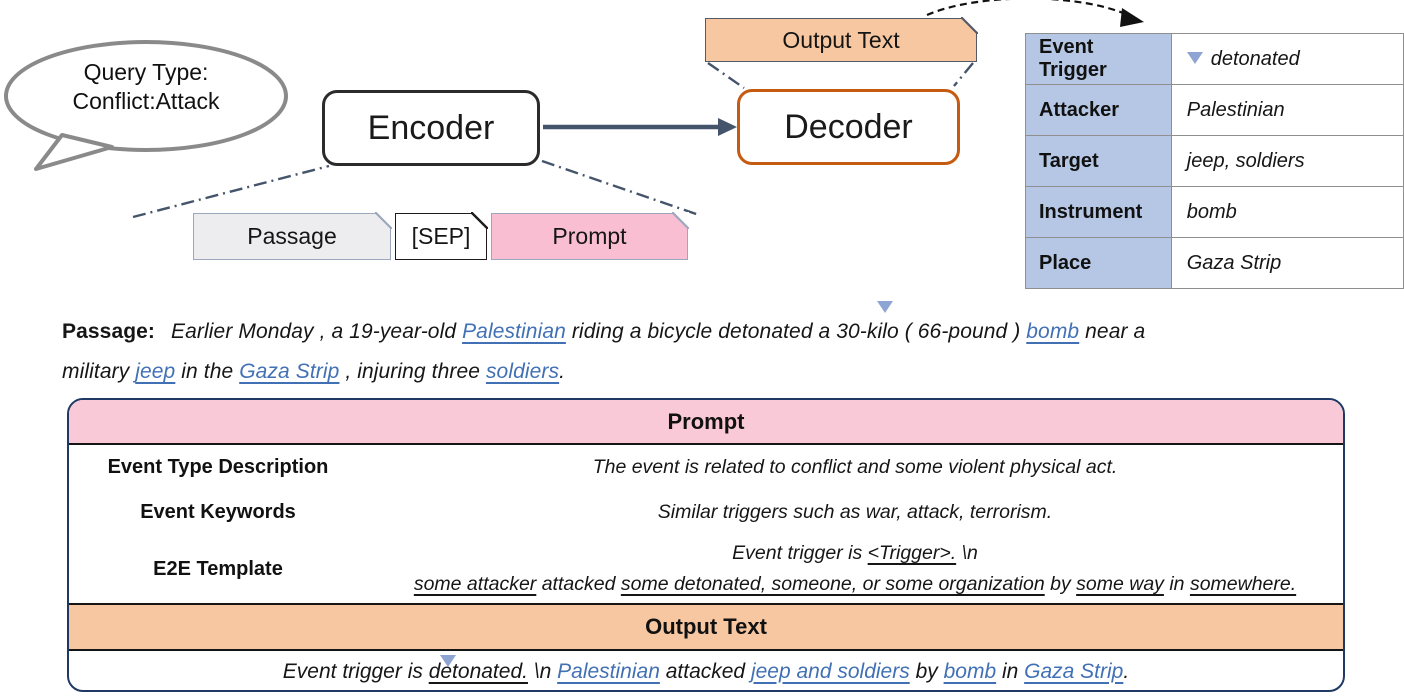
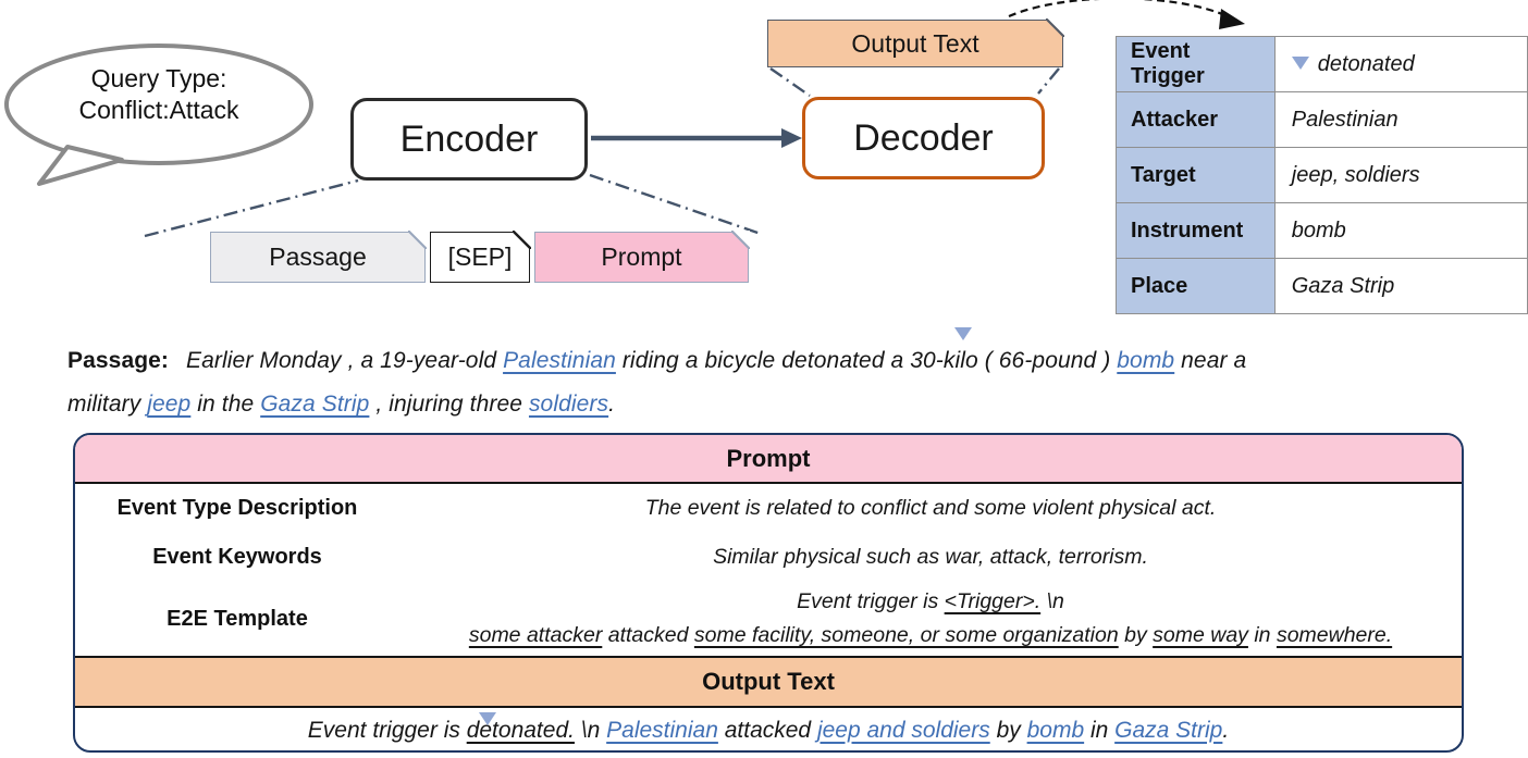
  Query Type:
  Conflict:Attack
  Encoder
  Decoder
  Output Text
  Passage
  [SEP]
  Prompt
  Event Trigger	detonated
  Attacker	Palestinian
  Target	jeep, soldiers
  Instrument	bomb
  Place	Gaza Strip
  Passage: Earlier Monday , a 19-year-old Palestinian riding a bicycle detonated a 30-kilo ( 66-pound ) bomb near a
  military jeep in the Gaza Strip , injuring three soldiers.
  Prompt
  Event Type Description
  The event is related to conflict and some violent physical act.
  Event Keywords
- Similar triggers such as war, attack, terrorism.
+ Similar physical such as war, attack, terrorism.
  E2E Template
  Event trigger is <Trigger>. \n
- some attacker attacked some detonated, someone, or some organization by some way in somewhere.
+ some attacker attacked some facility, someone, or some organization by some way in somewhere.
  Output Text
  Event trigger is detonated. \n Palestinian attacked jeep and soldiers by bomb in Gaza Strip.
